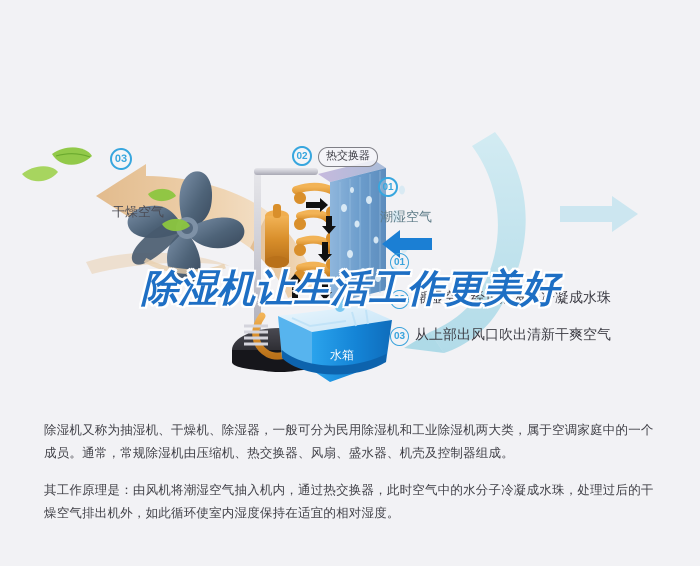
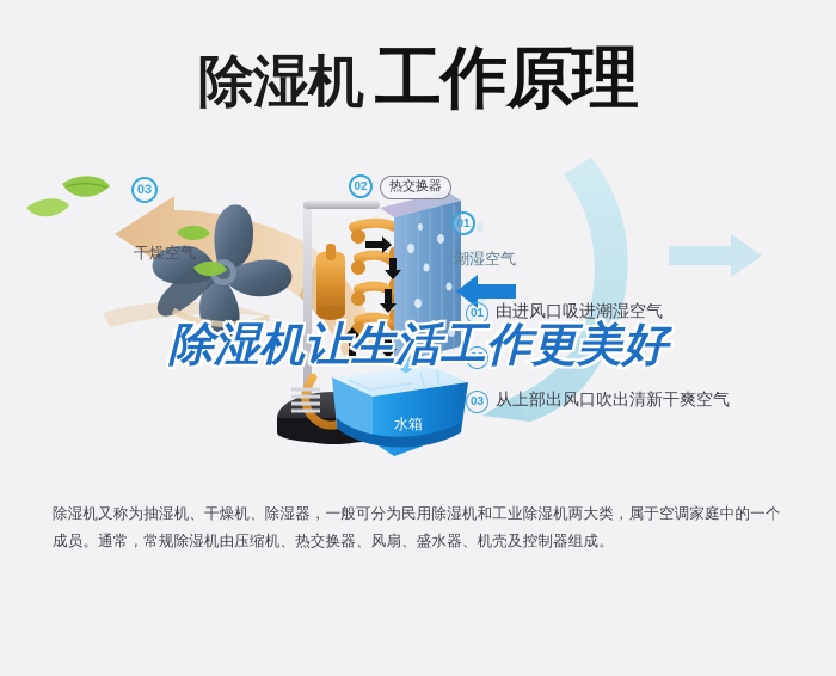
+ 除湿机 工作原理
  03
  干燥空气
  02
  热交换器
  01
  潮湿空气
  水箱
  01
+ 由进风口吸进潮湿空气
  02
- 潮湿空气经过蒸发器冷凝成水珠
  03
  从上部出风口吹出清新干爽空气
  除湿机让生活工作更美好
  除湿机又称为抽湿机、干燥机、除湿器，一般可分为民用除湿机和工业除湿机两大类，属于空调家庭中的一个成员。通常，常规除湿机由压缩机、热交换器、风扇、盛水器、机壳及控制器组成。
- 其工作原理是：由风机将潮湿空气抽入机内，通过热交换器，此时空气中的水分子冷凝成水珠，处理过后的干燥空气排出机外，如此循环使室内湿度保持在适宜的相对湿度。
